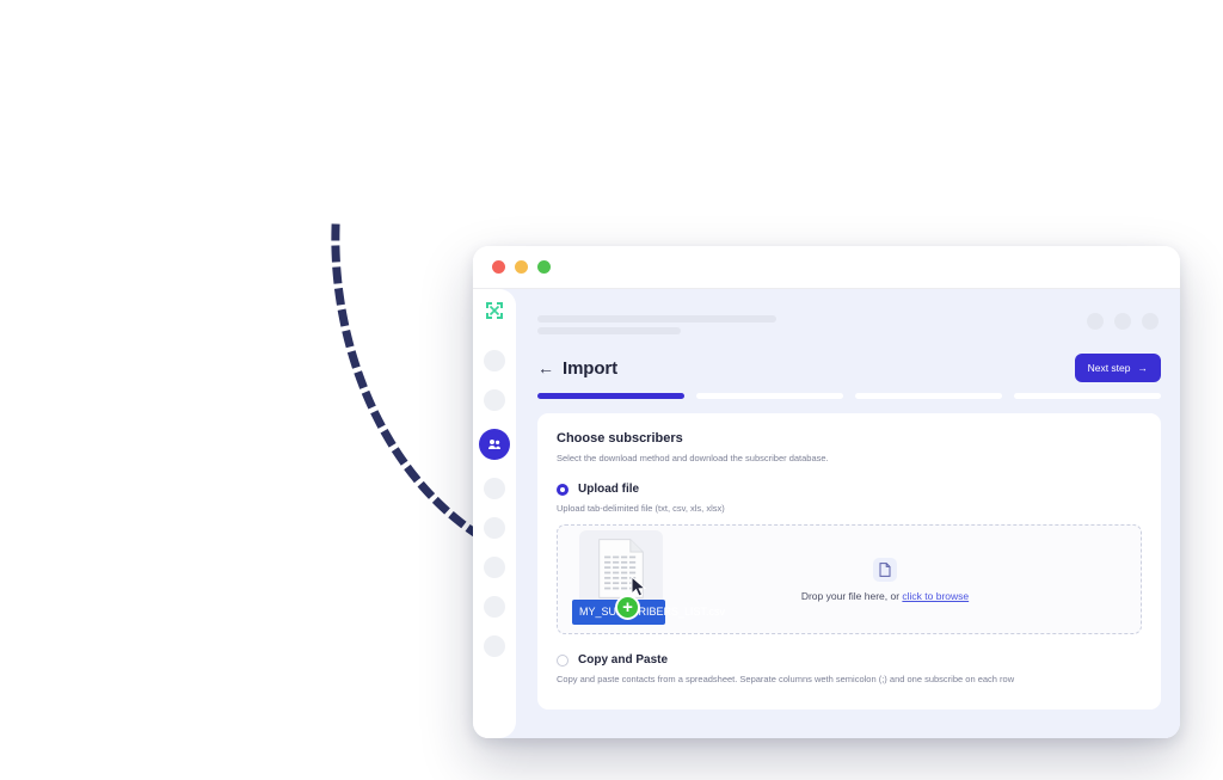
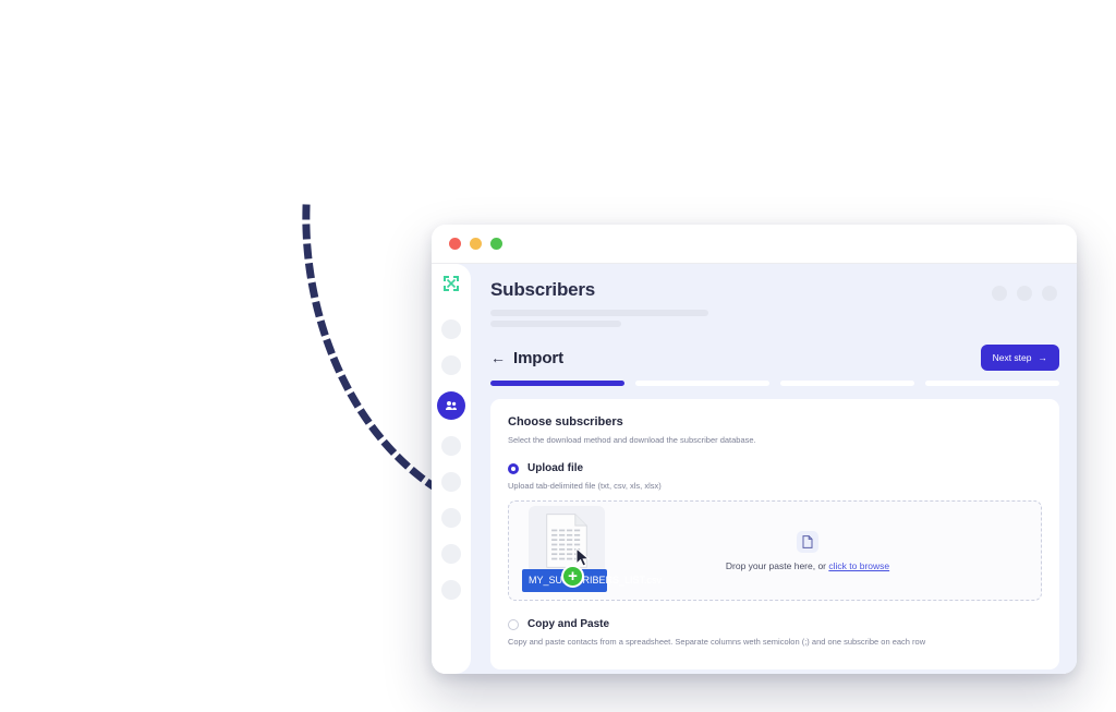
+ Subscribers
  ←
  Import
  Next step
  →
  Choose subscribers
  Select the download method and download the subscriber database.
  Upload file
  Upload tab-delimited file (txt, csv, xls, xlsx)
- Drop your file here, or click to browse
+ Drop your paste here, or click to browse
  MY_SURIBERS_LIST.csv
  +
  Copy and Paste
  Copy and paste contacts from a spreadsheet. Separate columns weth semicolon (;) and one subscribe on each row
